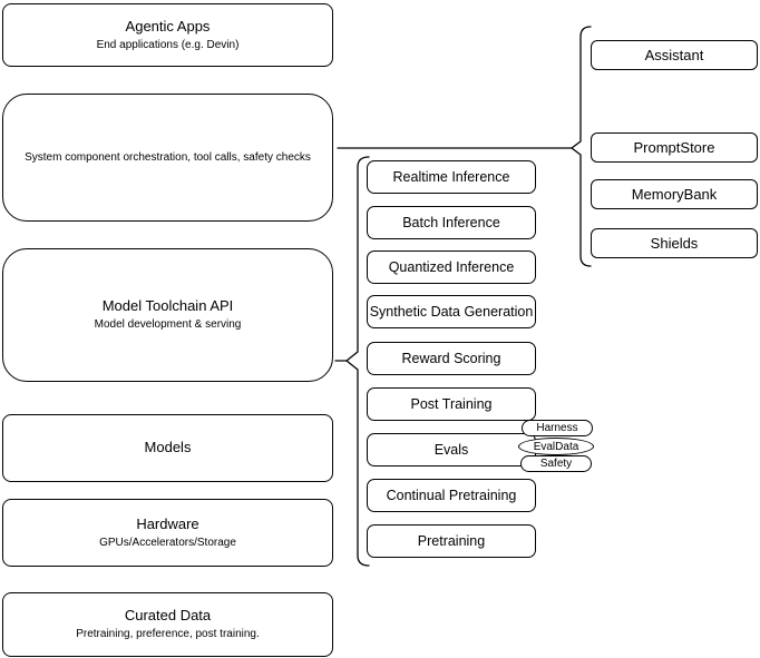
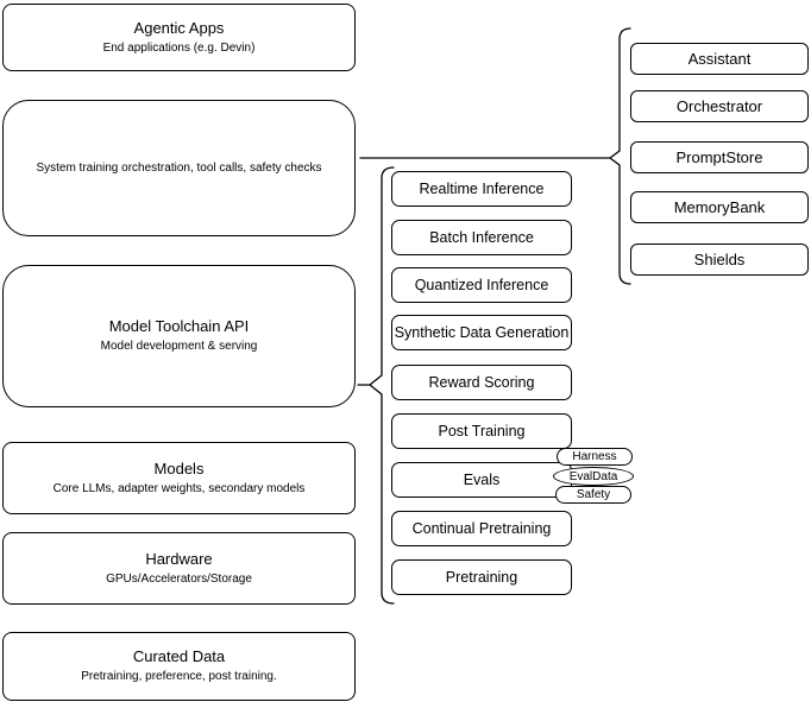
  Agentic Apps
  End applications (e.g. Devin)
- System component orchestration, tool calls, safety checks
+ System training orchestration, tool calls, safety checks
  Model Toolchain API
  Model development & serving
  Models
+ Core LLMs, adapter weights, secondary models
  Hardware
  GPUs/Accelerators/Storage
  Curated Data
  Pretraining, preference, post training.
  Realtime Inference
  Batch Inference
  Quantized Inference
  Synthetic Data Generation
  Reward Scoring
  Post Training
  Evals
  Continual Pretraining
  Pretraining
  Harness
  EvalData
  Safety
  Assistant
+ Orchestrator
  PromptStore
  MemoryBank
  Shields
